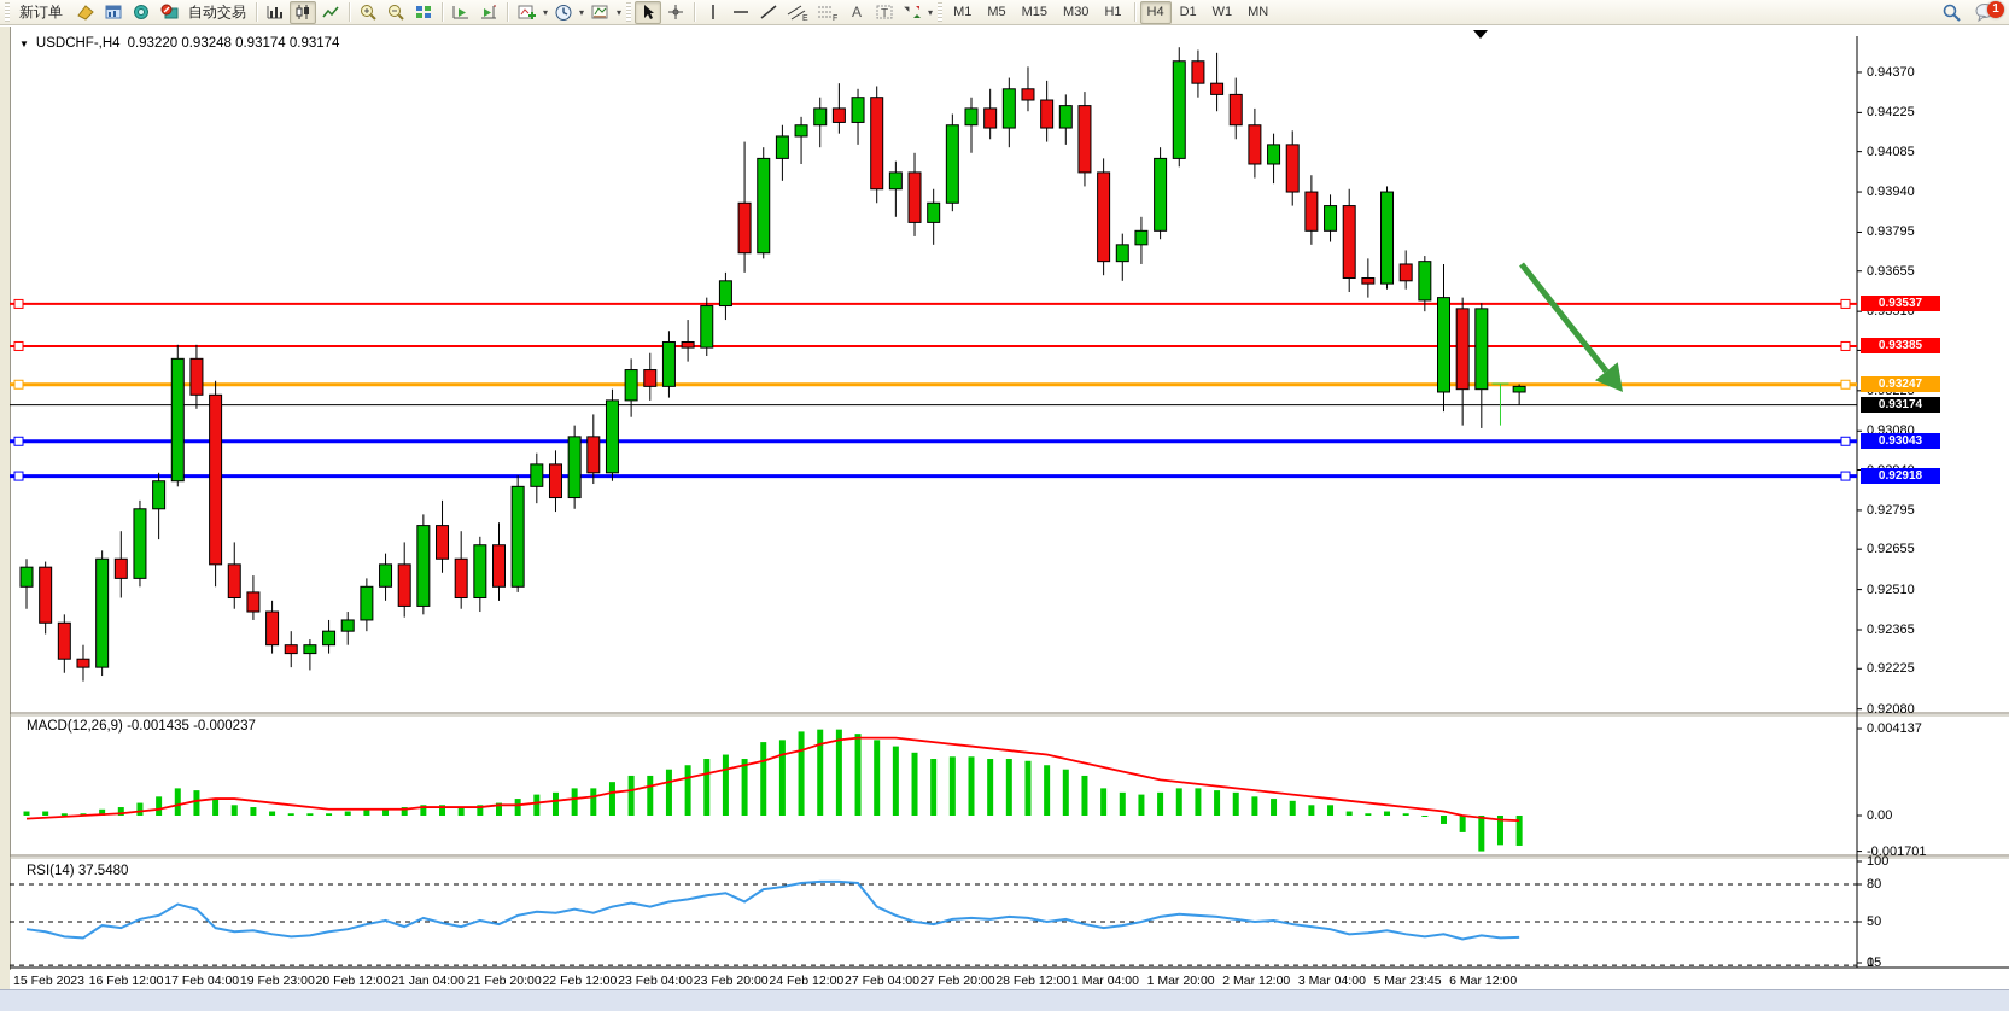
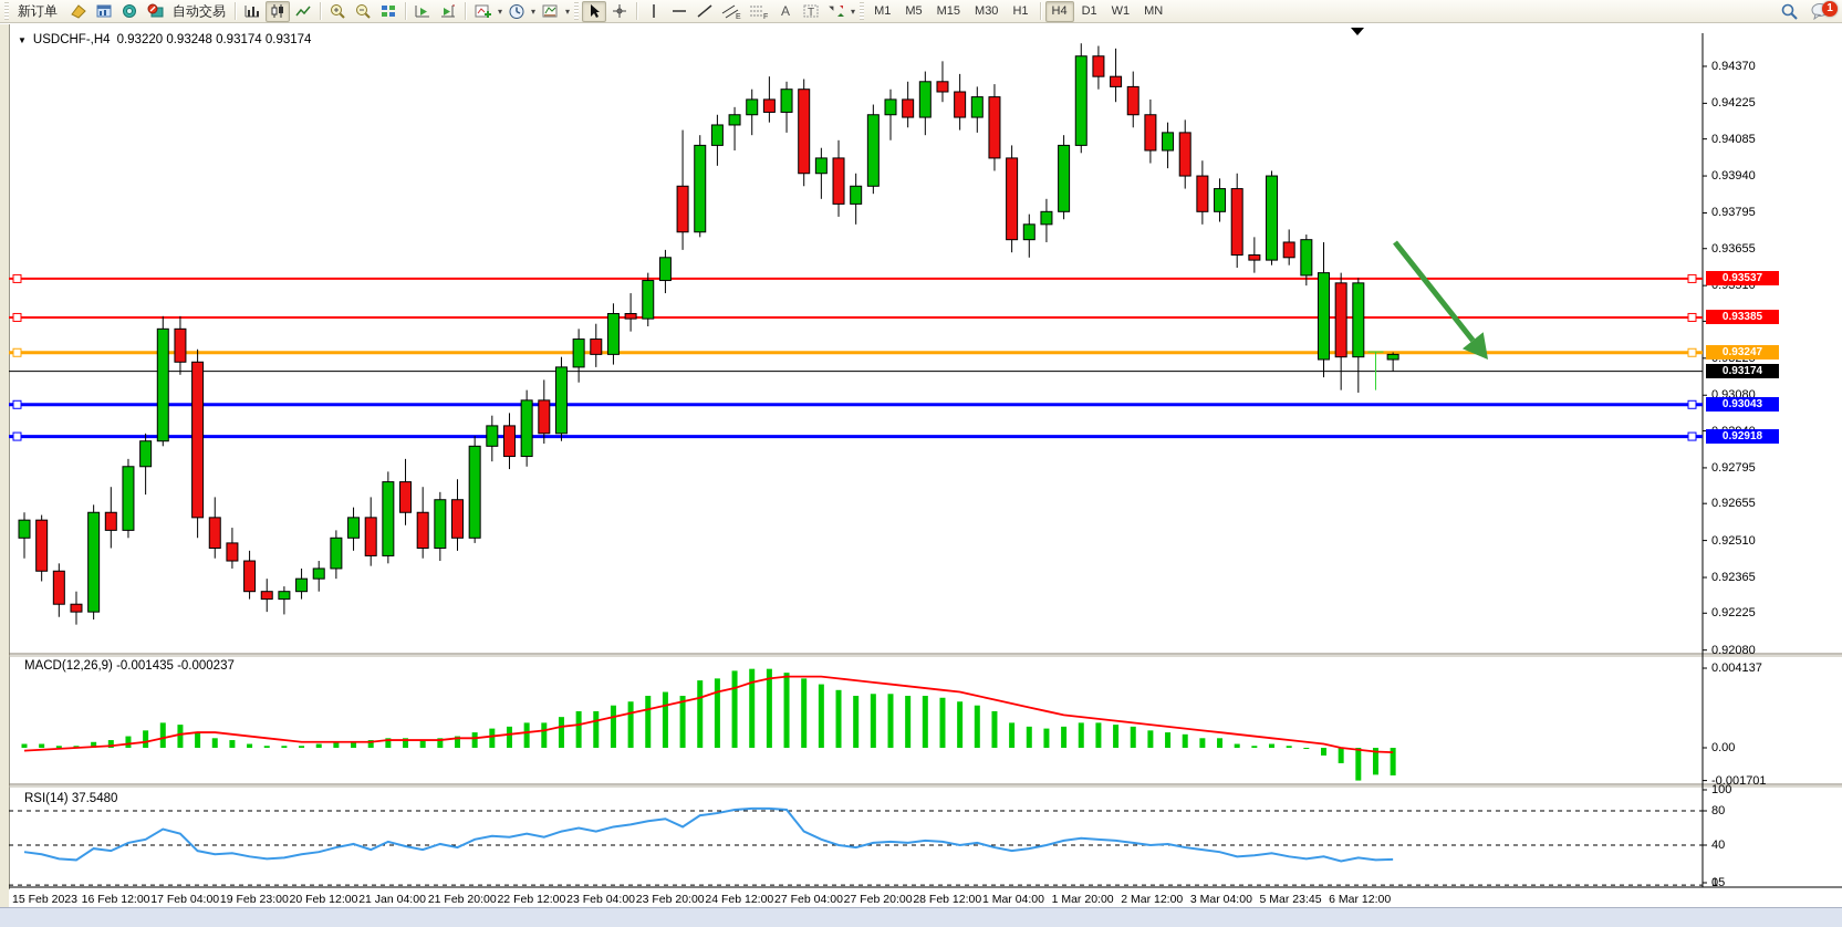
  新订单
  自动交易
  ▾
  ▾
  ▾
  A
  T
  ▾
  M1
  M5
  M15
  M30
  H1
  H4
  D1
  W1
  MN
  1
  ▼
  USDCHF-,H4
  0.93220 0.93248 0.93174 0.93174
  0.94370
  0.94225
  0.94085
  0.93940
  0.93795
  0.93655
  0.93080
  0.92795
  0.92655
  0.92510
  0.92365
  0.92225
  0.92080
  0.93537
  0.93385
  0.93247
  0.93174
  0.93043
  0.92918
  MACD(12,26,9) -0.001435 -0.000237
  RSI(14) 37.5480
  0.004137
  0.00
  -0.001701
  100
  80
- 50
+ 40
  15
  0
  15 Feb 2023
  16 Feb 12:00
  17 Feb 04:00
  19 Feb 23:00
  20 Feb 12:00
  21 Jan 04:00
  21 Feb 20:00
  22 Feb 12:00
  23 Feb 04:00
  23 Feb 20:00
  24 Feb 12:00
  27 Feb 04:00
  27 Feb 20:00
  28 Feb 12:00
  1 Mar 04:00
  1 Mar 20:00
  2 Mar 12:00
  3 Mar 04:00
  5 Mar 23:45
  6 Mar 12:00
